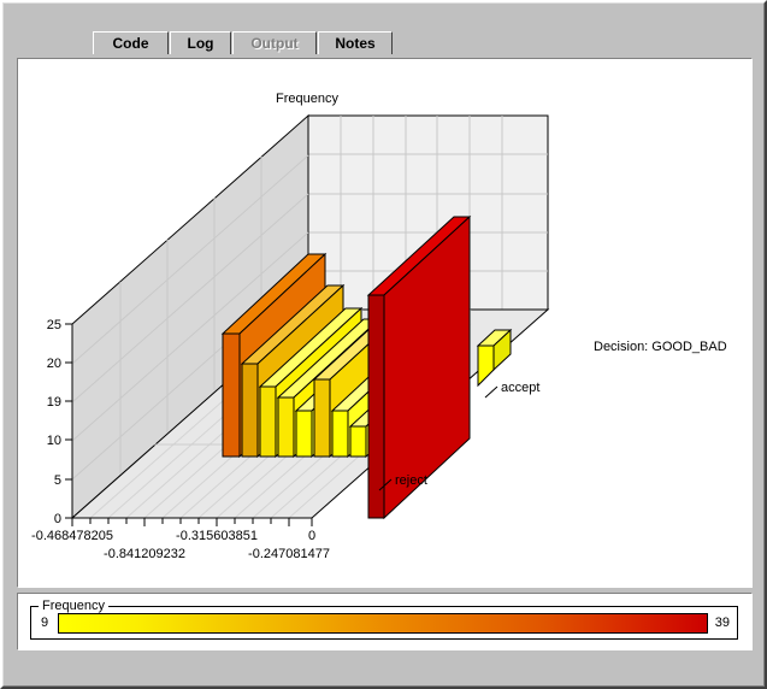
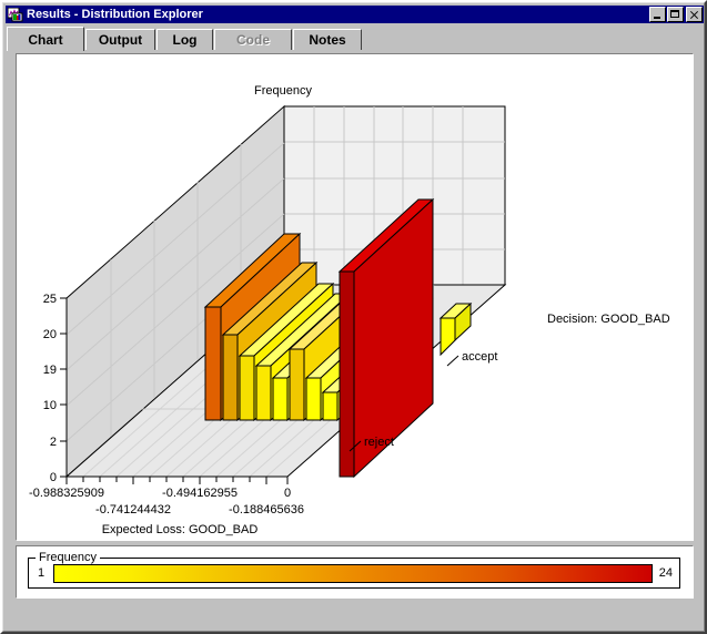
+ Results - Distribution Explorer
+ Chart
- Code
+ Output
  Log
- Output
+ Code
  Notes
  25
  20
  19
  10
- 5
+ 2
  0
  Frequency
- -0.468478205
+ -0.988325909
- -0.315603851
+ -0.494162955
  0
- -0.841209232
+ -0.741244432
- -0.247081477
+ -0.188465636
+ Expected Loss: GOOD_BAD
  Decision: GOOD_BAD
  reject
  accept
  Frequency
- 9
+ 1
- 39
+ 24
